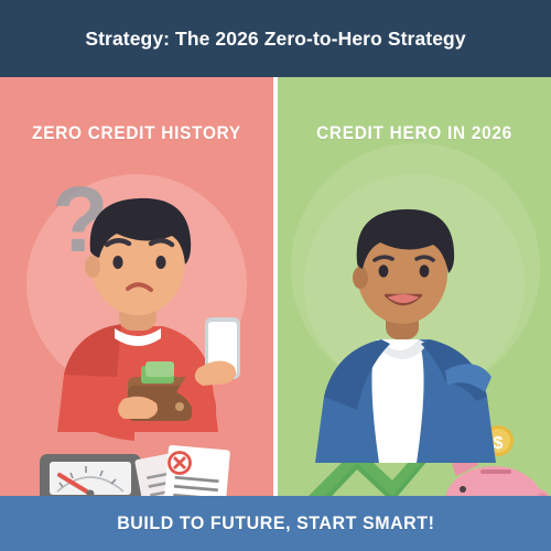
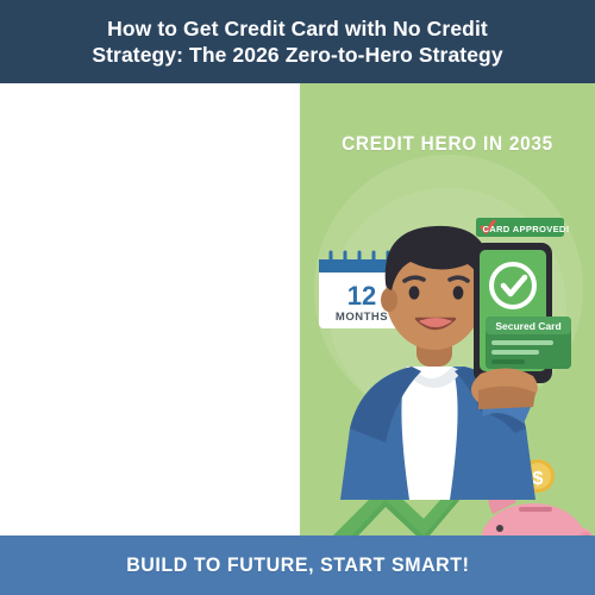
+ How to Get Credit Card with No Credit
  Strategy: The 2026 Zero-to-Hero Strategy
- ZERO CREDIT HISTORY
- ?
- CREDIT HERO IN 2026
+ CREDIT HERO IN 2035
+ 12
+ MONTHS
  $
+ CARD APPROVED!
+ Secured Card
  BUILD TO FUTURE, START SMART!
